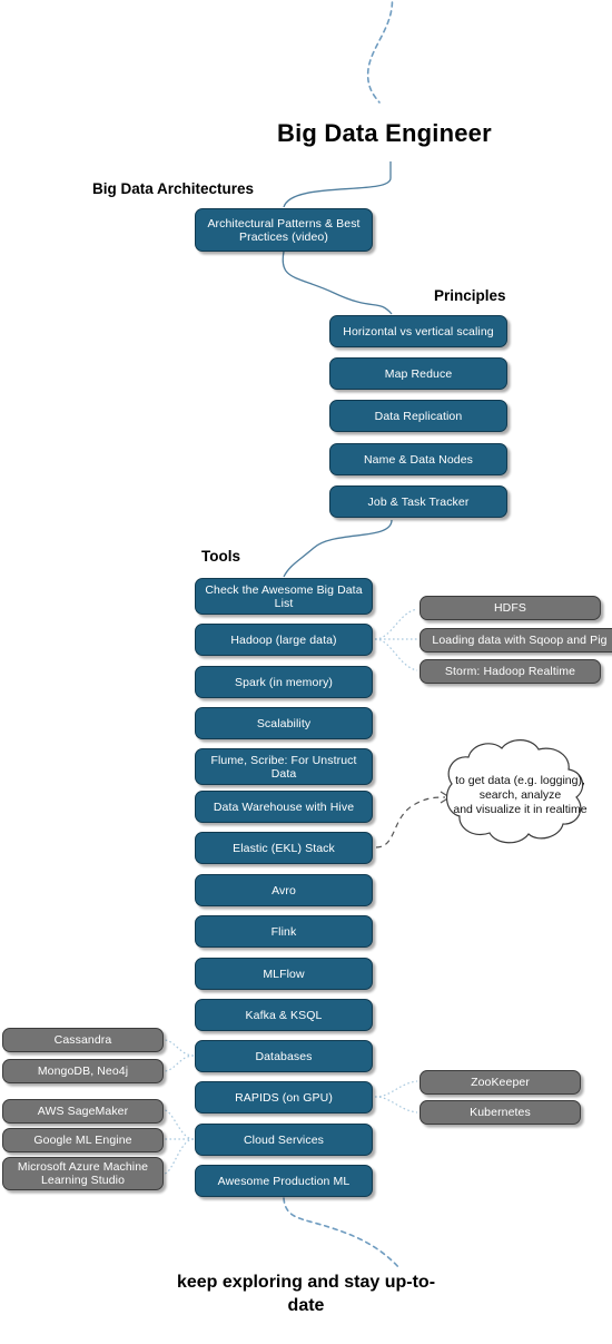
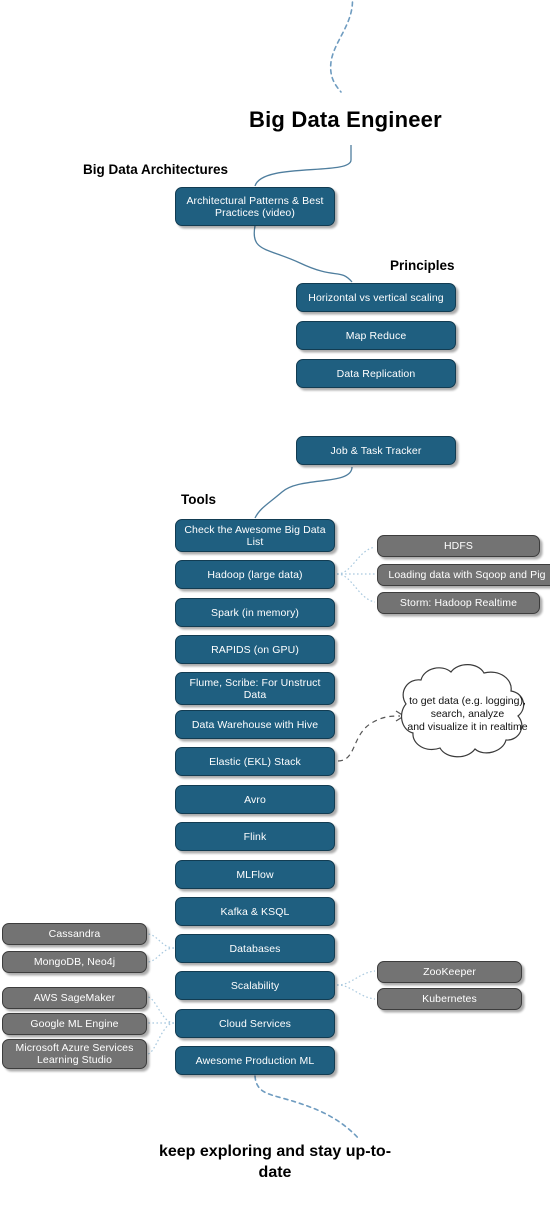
  Big Data Engineer
  Big Data Architectures
  Principles
  Tools
  keep exploring and stay up-to-date
  Architectural Patterns & Best Practices (video)
  Horizontal vs vertical scaling
  Map Reduce
  Data Replication
- Name & Data Nodes
  Job & Task Tracker
  Check the Awesome Big Data List
  Hadoop (large data)
  Spark (in memory)
- Scalability
+ RAPIDS (on GPU)
  Flume, Scribe: For Unstruct Data
  Data Warehouse with Hive
  Elastic (EKL) Stack
  Avro
  Flink
  MLFlow
  Kafka & KSQL
  Databases
- RAPIDS (on GPU)
+ Scalability
  Cloud Services
  Awesome Production ML
  HDFS
  Loading data with Sqoop and Pig
  Storm: Hadoop Realtime
  Cassandra
  MongoDB, Neo4j
  ZooKeeper
  Kubernetes
  AWS SageMaker
  Google ML Engine
- Microsoft Azure Machine Learning Studio
+ Microsoft Azure Services Learning Studio
  to get data (e.g. logging),
  search, analyze
  and visualize it in realtime
